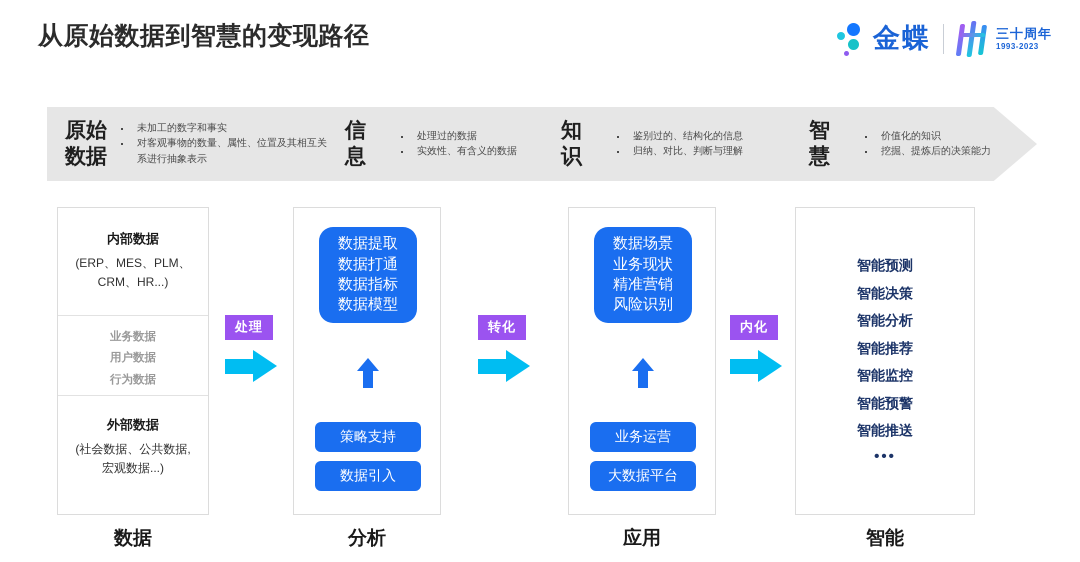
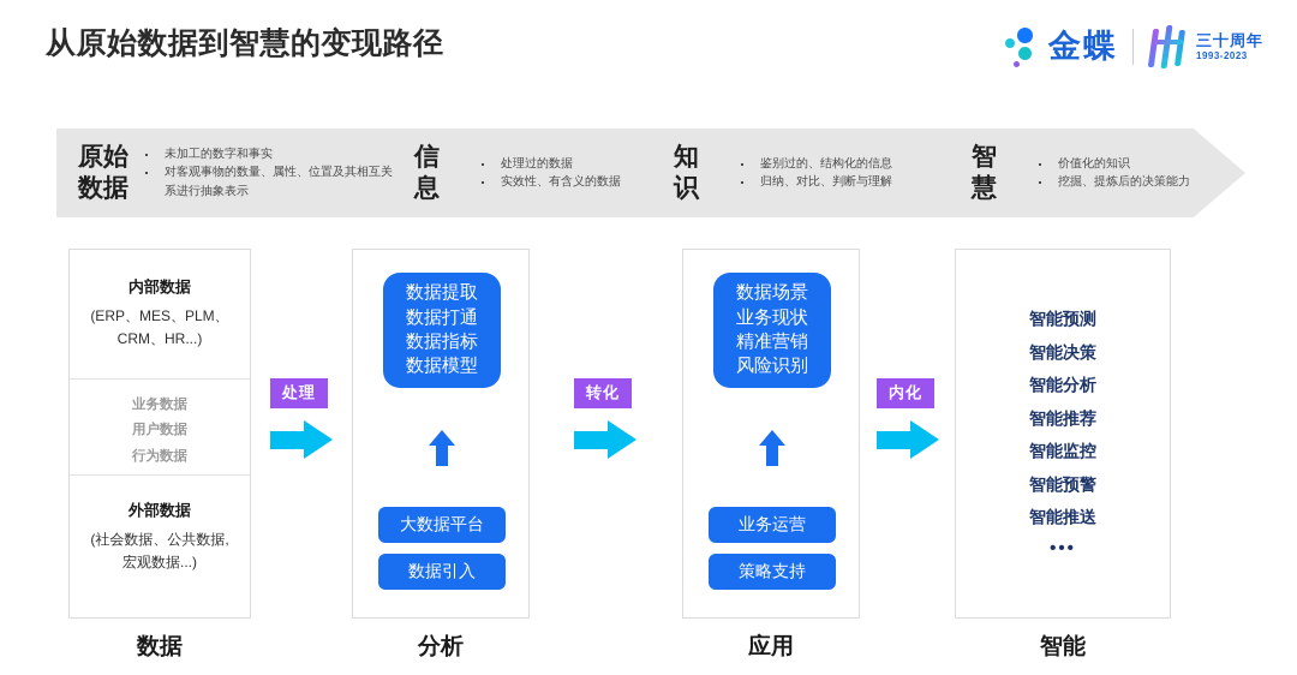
  从原始数据到智慧的变现路径
  金蝶
  三十周年
  1993-2023
  原始
  数据
  未加工的数字和事实
  对客观事物的数量、属性、位置及其相互关系进行抽象表示
  信
  息
  处理过的数据
  实效性、有含义的数据
  知
  识
  鉴别过的、结构化的信息
  归纳、对比、判断与理解
  智
  慧
  价值化的知识
  挖掘、提炼后的决策能力
  内部数据
  (ERP、MES、PLM、
  CRM、HR...)
  业务数据
  用户数据
  行为数据
  外部数据
  (社会数据、公共数据,
  宏观数据...)
  数据
  处理
  数据提取
  数据打通
  数据指标
  数据模型
- 策略支持
+ 大数据平台
  数据引入
  分析
  转化
  数据场景
  业务现状
  精准营销
  风险识别
  业务运营
- 大数据平台
+ 策略支持
  应用
  内化
  智能预测
  智能决策
  智能分析
  智能推荐
  智能监控
  智能预警
  智能推送
  •••
  智能
